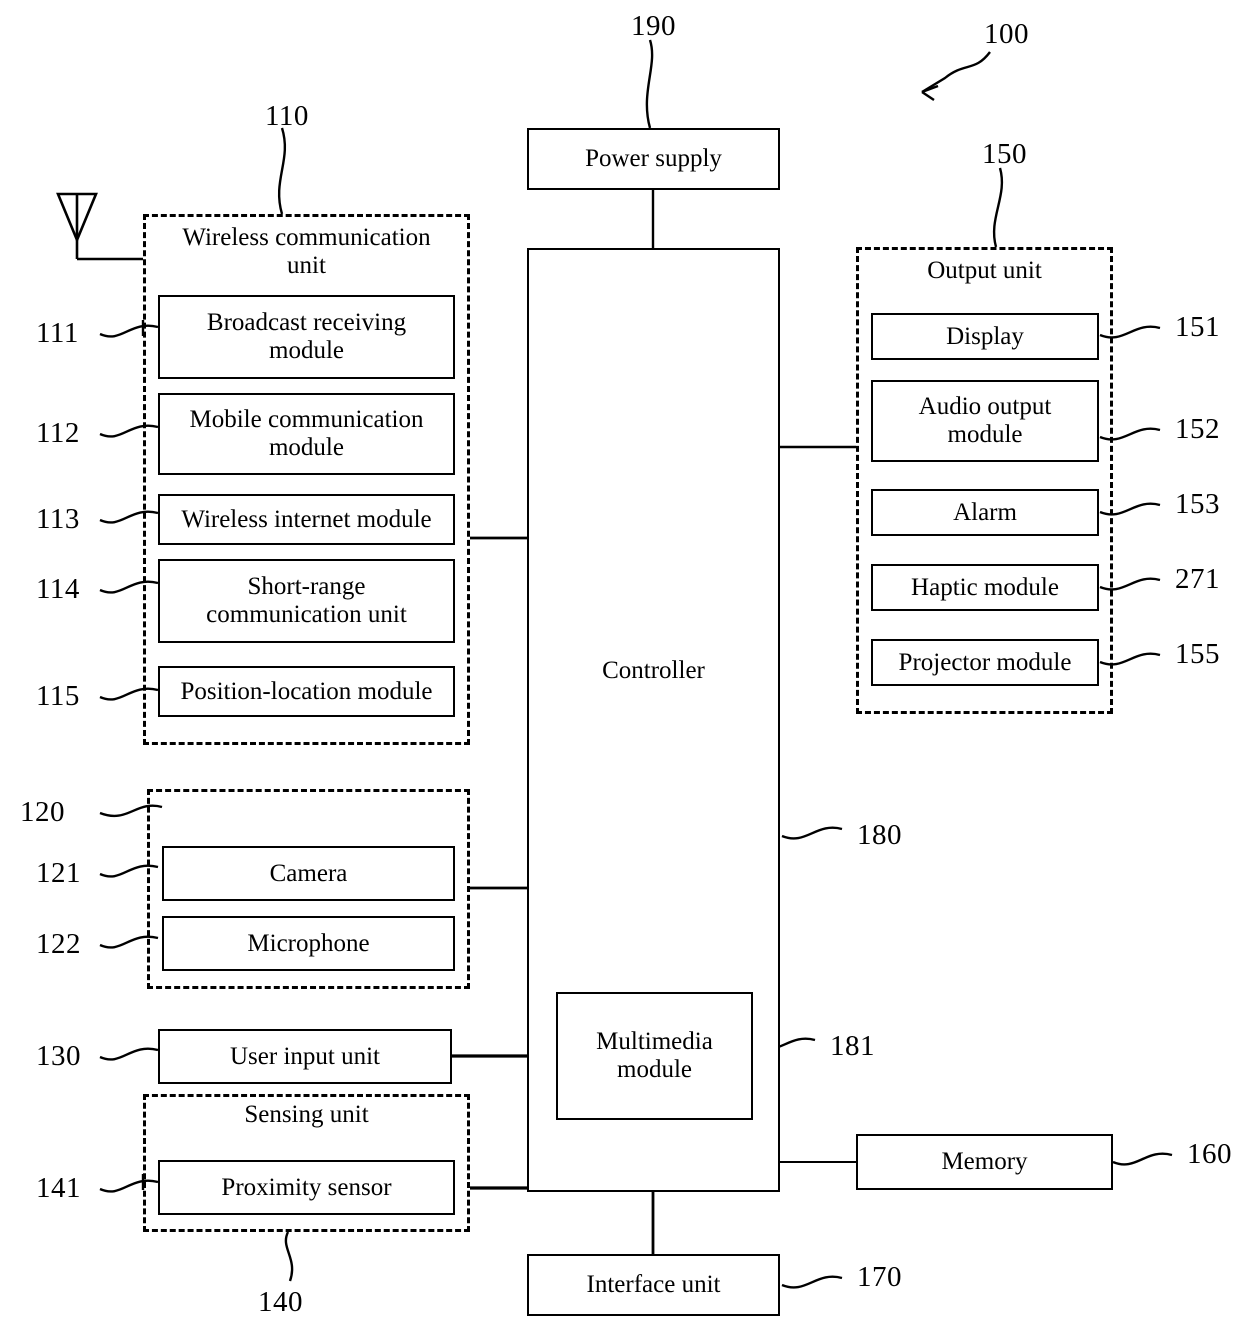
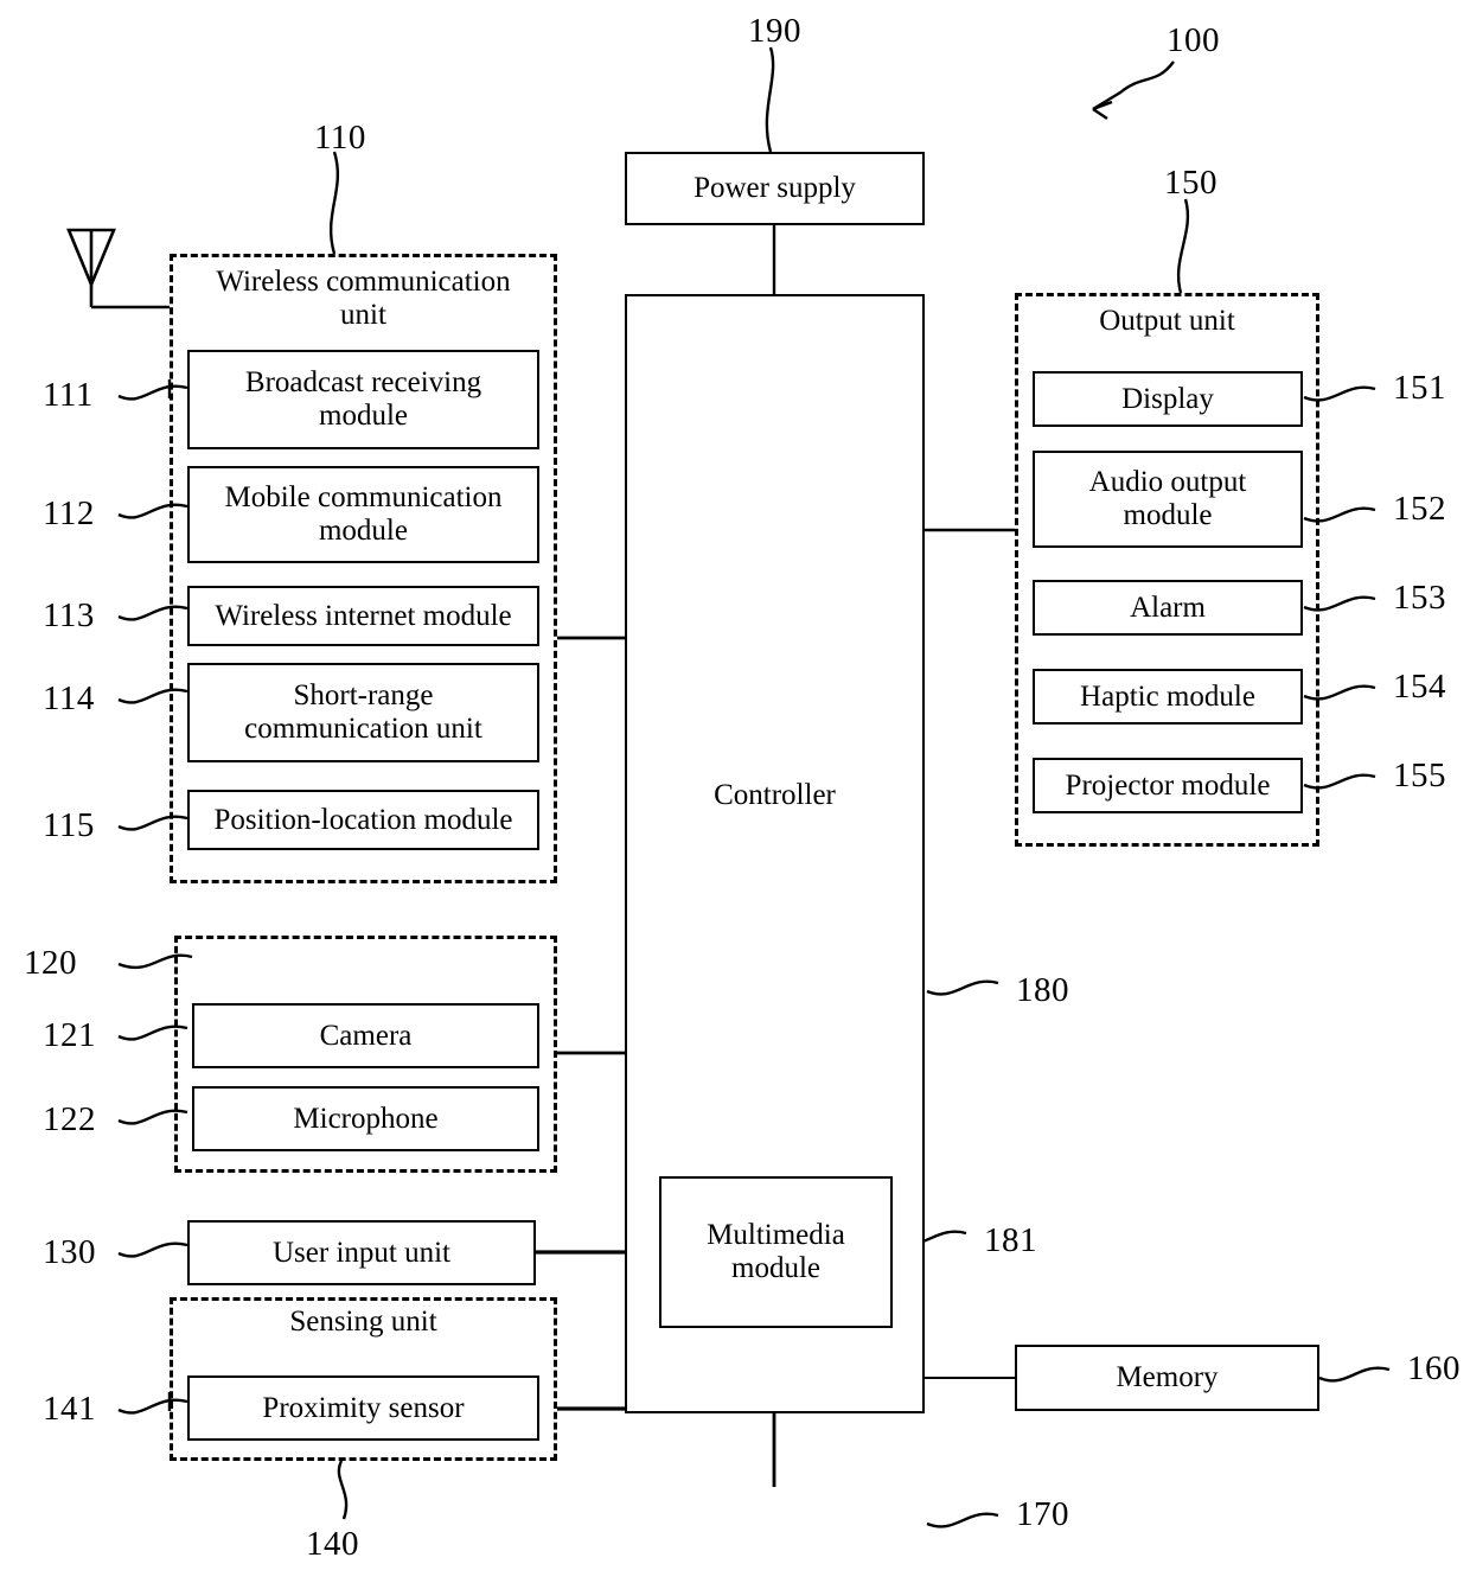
  190
  100
  110
  150
  111
  112
  113
  114
  115
  120
  121
  122
  130
  141
  140
  151
  152
  153
- 271
+ 154
  155
  180
  181
  160
  170
  Power supply
  Controller
  Multimedia
  module
- Interface unit
  Memory
  Wireless communication
  unit
  Broadcast receiving
  module
  Mobile communication
  module
  Wireless internet module
  Short-range
  communication unit
  Position-location module
  Camera
  Microphone
  User input unit
  Sensing unit
  Proximity sensor
  Output unit
  Display
  Audio output
  module
  Alarm
  Haptic module
  Projector module
